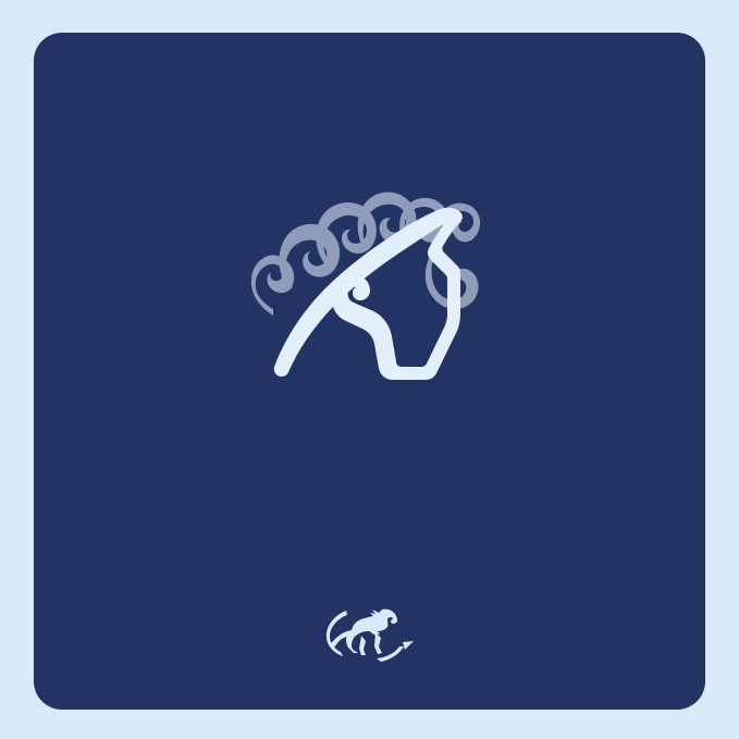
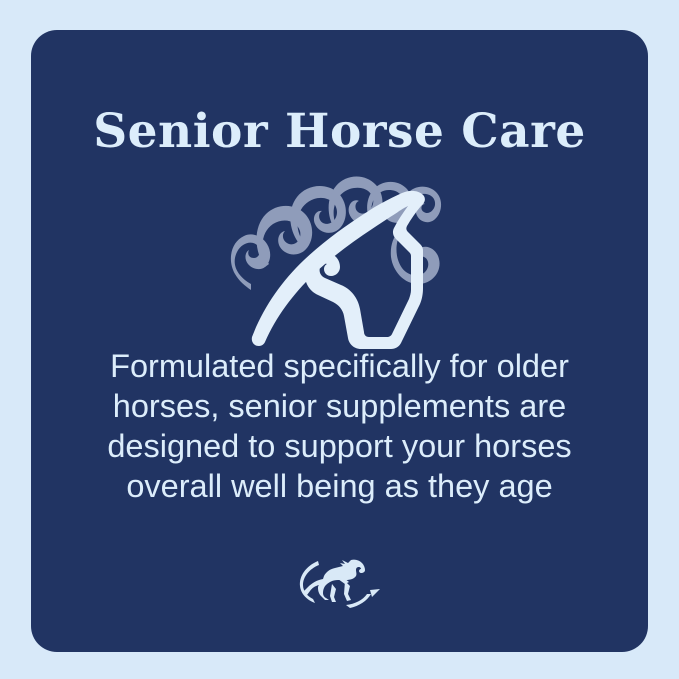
+ Senior Horse Care
+ Formulated specifically for older horses, senior supplements are designed to support your horses overall well being as they age
